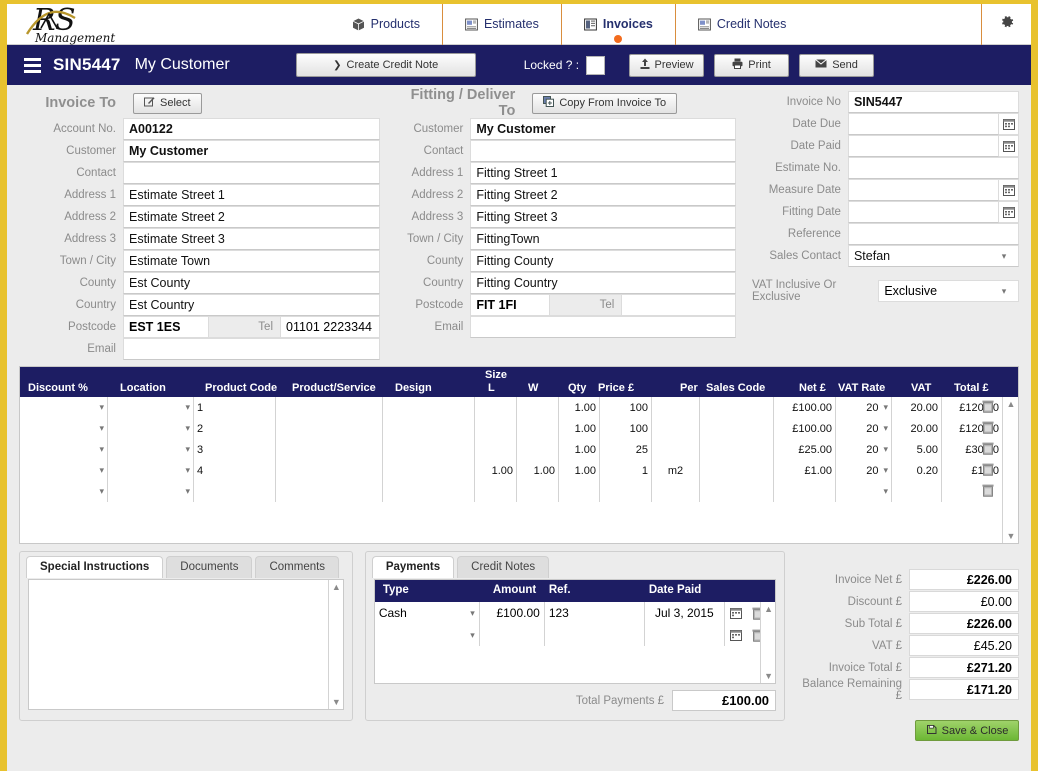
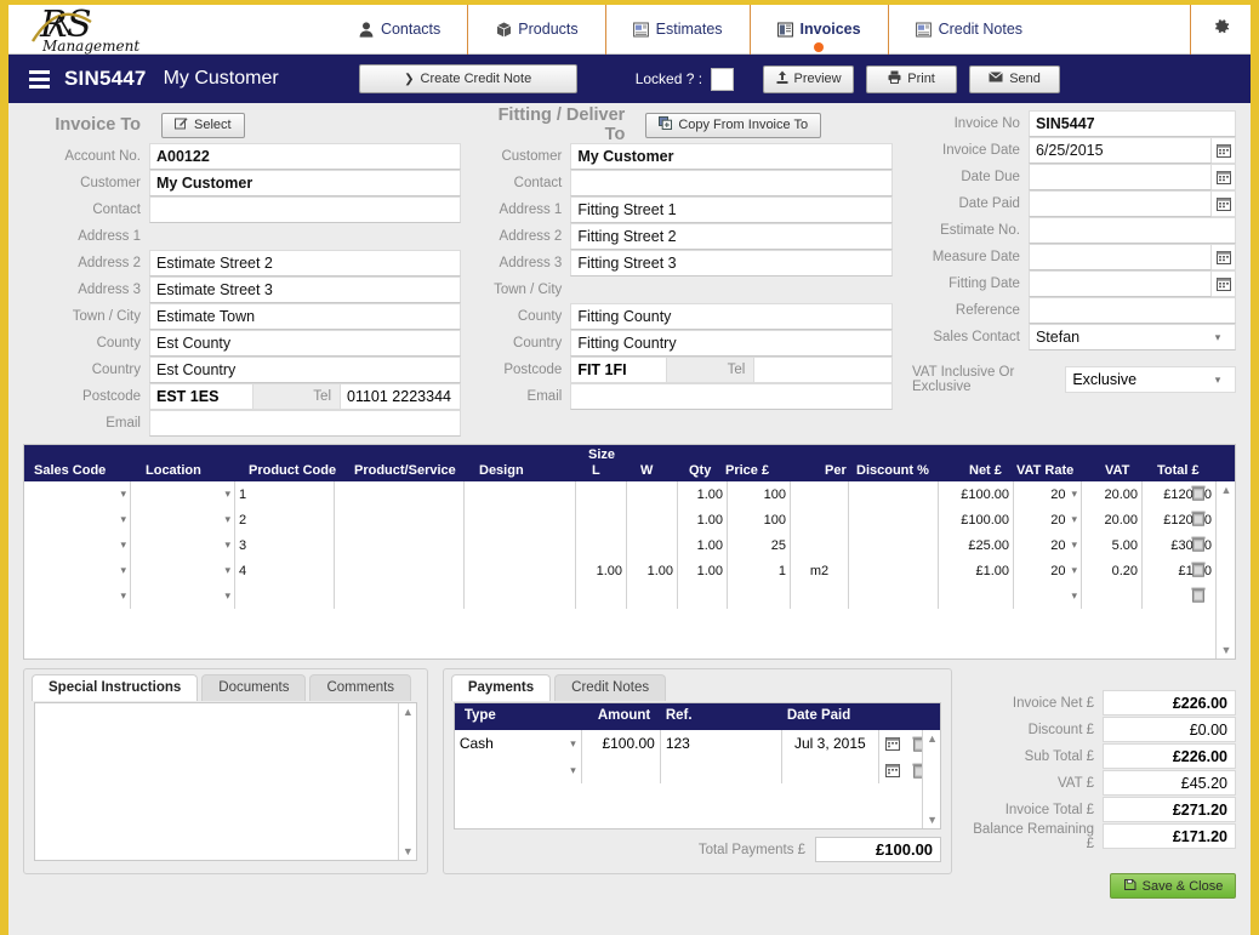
  R
  S
  Management
+ Contacts
  Products
  Estimates
  Invoices
  Credit Notes
  SIN5447
  My Customer
  ❯
  Create Credit Note
  Locked ? :
  Preview
  Print
  Send
  Invoice To
  Select
  Account No.
  A00122
  Customer
  My Customer
  Contact
  Address 1
- Estimate Street 1
  Address 2
  Estimate Street 2
  Address 3
  Estimate Street 3
  Town / City
  Estimate Town
  County
  Est County
  Country
  Est Country
  Postcode
  EST 1ES
  Tel
  01101 2223344
  Email
  Fitting / Deliver To
  Copy From Invoice To
  Customer
  My Customer
  Contact
  Address 1
  Fitting Street 1
  Address 2
  Fitting Street 2
  Address 3
  Fitting Street 3
  Town / City
- FittingTown
  County
  Fitting County
  Country
  Fitting Country
  Postcode
  FIT 1FI
  Tel
  Email
  Invoice No
  SIN5447
+ Invoice Date
+ 6/25/2015
  Date Due
  Date Paid
  Estimate No.
  Measure Date
  Fitting Date
  Reference
  Sales Contact
  Stefan
  ▾
  VAT Inclusive Or Exclusive
  Exclusive
  ▾
  Size
- Discount %
+ Sales Code
  Location
  Product Code
  Product/Service
  Design
  L
  W
  Qty
  Price £
  Per
- Sales Code
+ Discount %
  Net £
  VAT Rate
  VAT
  Total £
  ▾
  ▾
  1
  1.00
  100
  £100.00
  20
  ▾
  20.00
  £1200
  ▾
  ▾
  2
  1.00
  100
  £100.00
  20
  ▾
  20.00
  £1200
  ▾
  ▾
  3
  1.00
  25
  £25.00
  20
  ▾
  5.00
  ▾
  ▾
  4
  1.00
  1.00
  1.00
  1
  m2
  £1.00
  20
  ▾
  0.20
  ▾
  ▾
  ▾
  ▲
  ▼
  Special Instructions
  Documents
  Comments
  ▲
  ▼
  Payments
  Credit Notes
  Type
  Amount
  Ref.
  Date Paid
  Cash
  ▾
  £100.00
  123
  Jul 3, 2015
  ▾
  ▲
  ▼
  Total Payments £
  £100.00
  Invoice Net £
  £226.00
  Discount £
  £0.00
  Sub Total £
  £226.00
  VAT £
  £45.20
  Invoice Total £
  £271.20
  Balance Remaining £
  £171.20
  Save & Close
